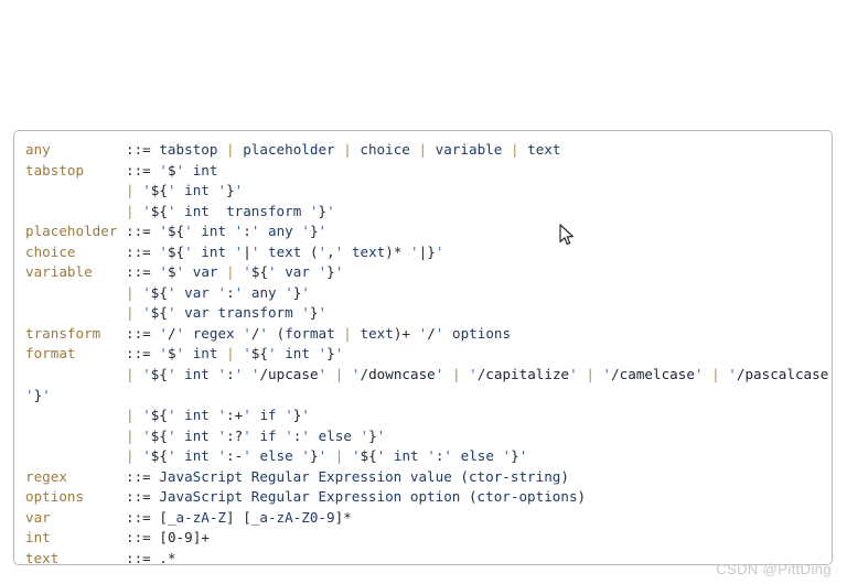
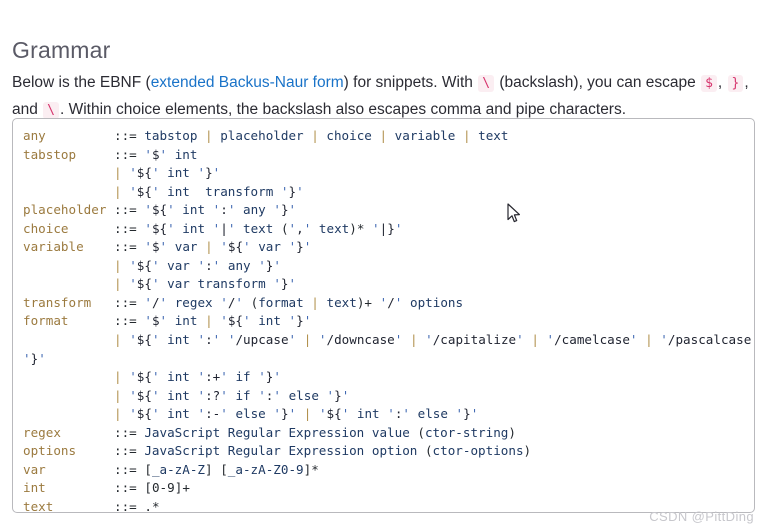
+ Grammar
+ Below is the EBNF (extended Backus-Naur form) for snippets. With \ (backslash), you can escape $ , } , and \ . Within choice elements, the backslash also escapes comma and pipe characters.
  any ::= tabstop | placeholder | choice | variable | text tabstop ::= '$' int | '${' int '}' | '${' int transform '}' placeholder ::= '${' int ':' any '}' choice ::= '${' int '|' text (',' text)* '|}' variable ::= '$' var | '${' var '}' | '${' var ':' any '}' | '${' var transform '}' transform ::= '/' regex '/' (format | text)+ '/' options format ::= '$' int | '${' int '}' | '${' int ':' '/upcase' | '/downcase' | '/capitalize' | '/camelcase' | '/pascalcase '}' | '${' int ':+' if '}' | '${' int ':?' if ':' else '}' | '${' int ':-' else '}' | '${' int ':' else '}' regex ::= JavaScript Regular Expression value (ctor-string) options ::= JavaScript Regular Expression option (ctor-options) var ::= [_a-zA-Z] [_a-zA-Z0-9]* int ::= [0-9]+ text ::= .*
  CSDN @PittDing
